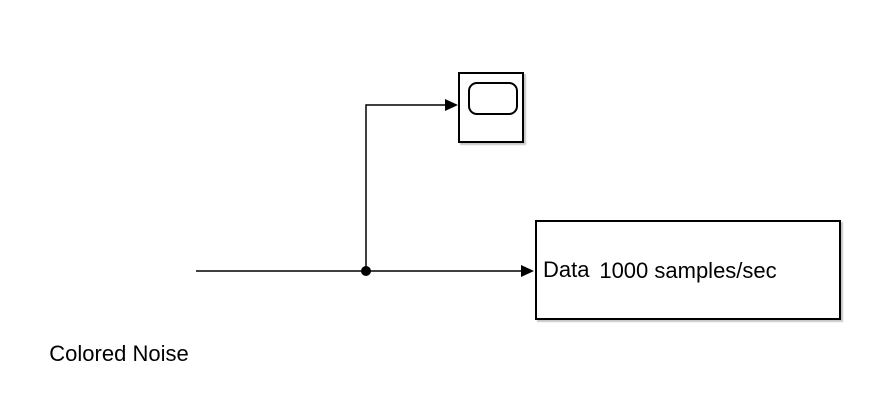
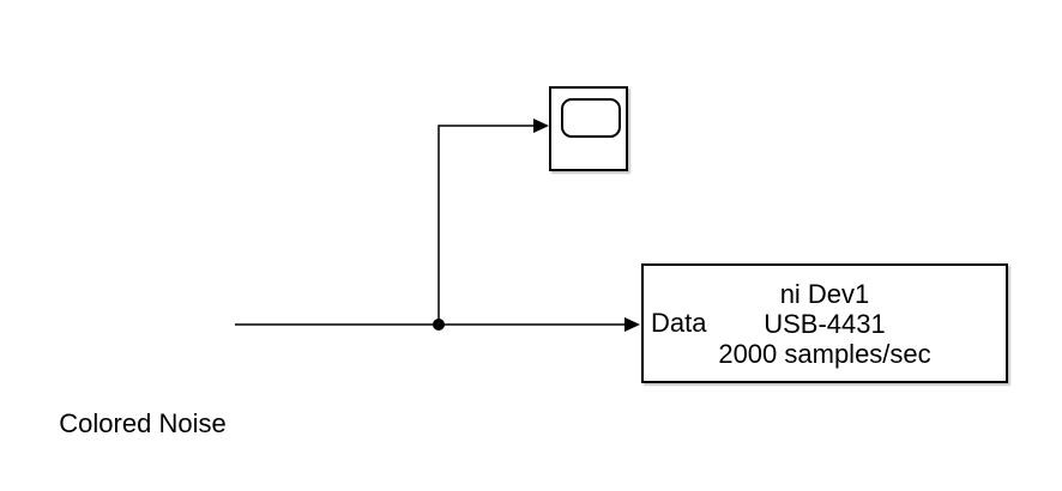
  Colored Noise
  Data
+ ni Dev1
+ USB-4431
- 1000 samples/sec
+ 2000 samples/sec
